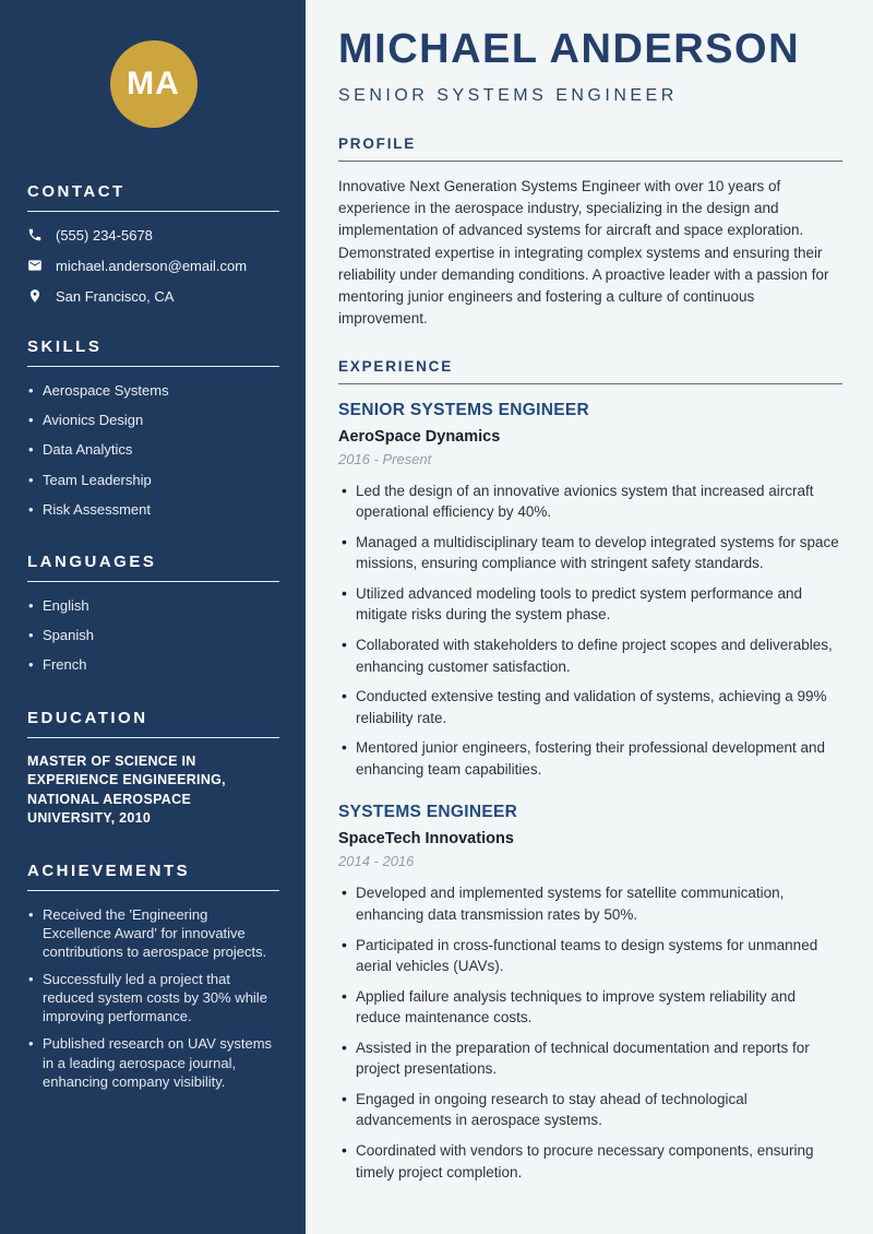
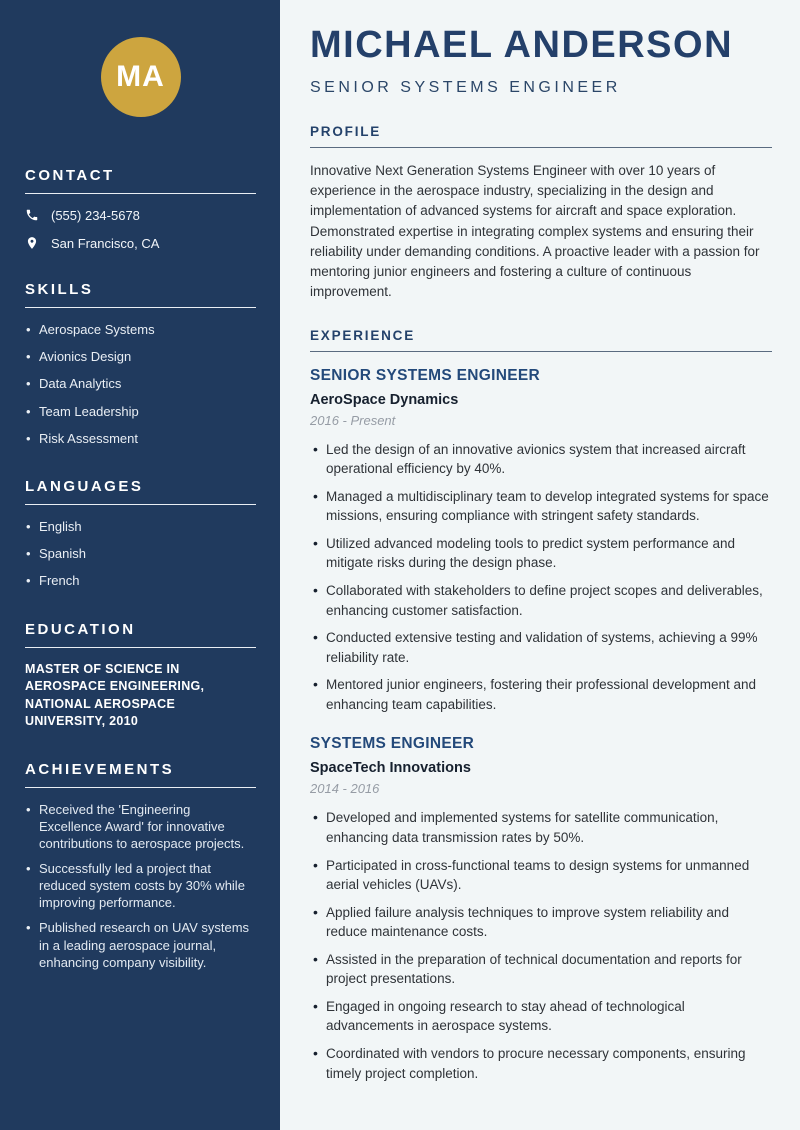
  MA
  CONTACT
  (555) 234-5678
- michael.anderson@email.com
  San Francisco, CA
  SKILLS
  Aerospace Systems
  Avionics Design
  Data Analytics
  Team Leadership
  Risk Assessment
  LANGUAGES
  English
  Spanish
  French
  EDUCATION
- MASTER OF SCIENCE IN EXPERIENCE ENGINEERING, NATIONAL AEROSPACE UNIVERSITY, 2010
+ MASTER OF SCIENCE IN AEROSPACE ENGINEERING, NATIONAL AEROSPACE UNIVERSITY, 2010
  ACHIEVEMENTS
  Received the 'Engineering Excellence Award' for innovative contributions to aerospace projects.
  Successfully led a project that reduced system costs by 30% while improving performance.
  Published research on UAV systems in a leading aerospace journal, enhancing company visibility.
  MICHAEL ANDERSON
  SENIOR SYSTEMS ENGINEER
  PROFILE
  Innovative Next Generation Systems Engineer with over 10 years of experience in the aerospace industry, specializing in the design and implementation of advanced systems for aircraft and space exploration. Demonstrated expertise in integrating complex systems and ensuring their reliability under demanding conditions. A proactive leader with a passion for mentoring junior engineers and fostering a culture of continuous improvement.
  EXPERIENCE
  SENIOR SYSTEMS ENGINEER
  AeroSpace Dynamics
  2016 - Present
  Led the design of an innovative avionics system that increased aircraft operational efficiency by 40%.
  Managed a multidisciplinary team to develop integrated systems for space missions, ensuring compliance with stringent safety standards.
- Utilized advanced modeling tools to predict system performance and mitigate risks during the system phase.
+ Utilized advanced modeling tools to predict system performance and mitigate risks during the design phase.
  Collaborated with stakeholders to define project scopes and deliverables, enhancing customer satisfaction.
  Conducted extensive testing and validation of systems, achieving a 99% reliability rate.
  Mentored junior engineers, fostering their professional development and enhancing team capabilities.
  SYSTEMS ENGINEER
  SpaceTech Innovations
  2014 - 2016
  Developed and implemented systems for satellite communication, enhancing data transmission rates by 50%.
  Participated in cross-functional teams to design systems for unmanned aerial vehicles (UAVs).
  Applied failure analysis techniques to improve system reliability and reduce maintenance costs.
  Assisted in the preparation of technical documentation and reports for project presentations.
  Engaged in ongoing research to stay ahead of technological advancements in aerospace systems.
  Coordinated with vendors to procure necessary components, ensuring timely project completion.
